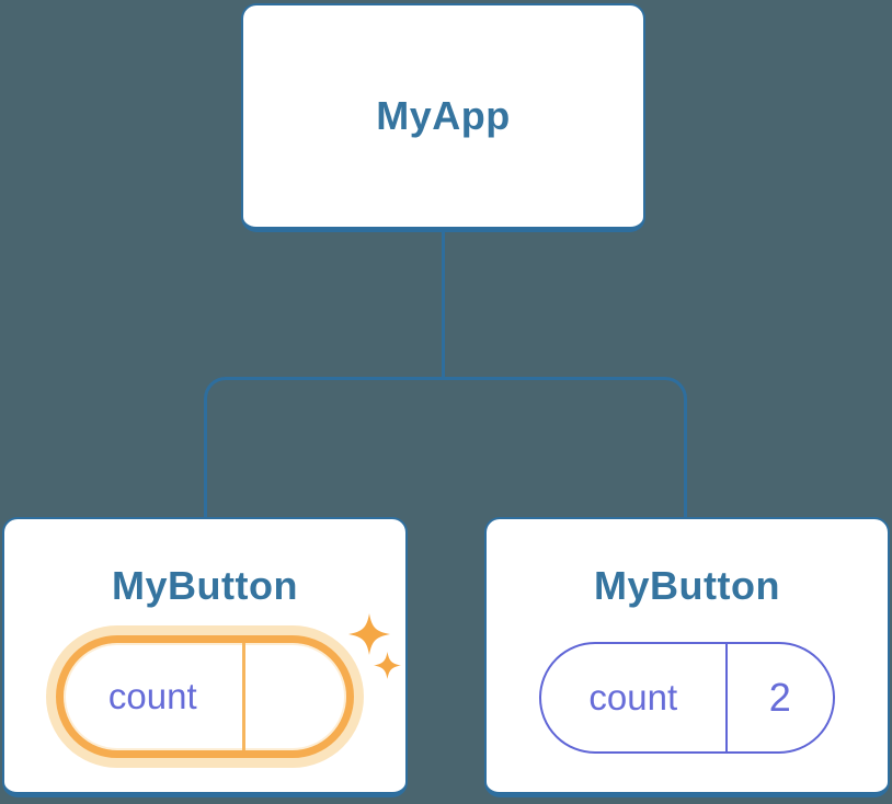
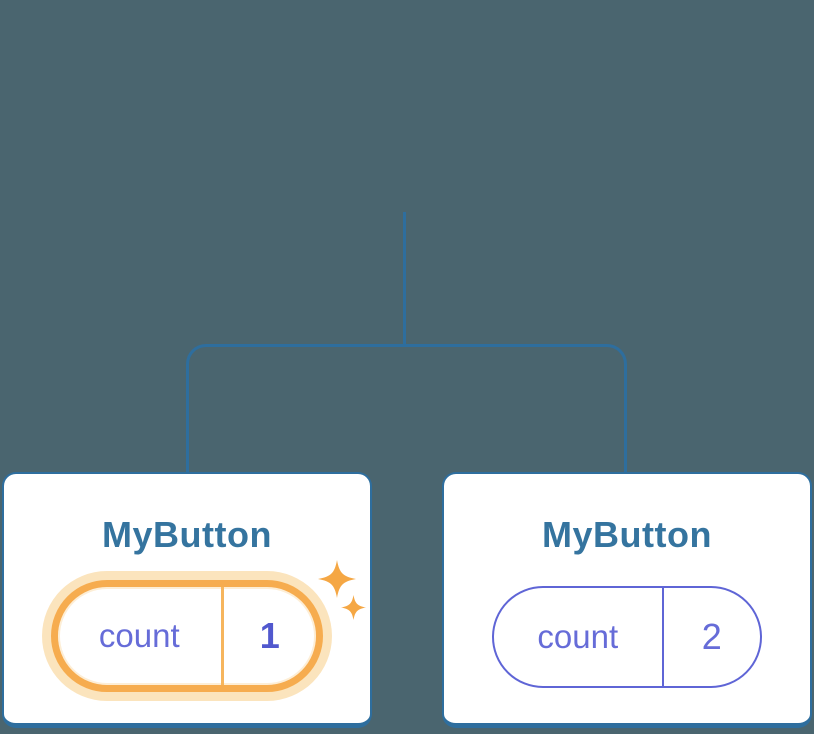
- MyApp
  MyButton
  count
+ 1
  MyButton
  count
  2
